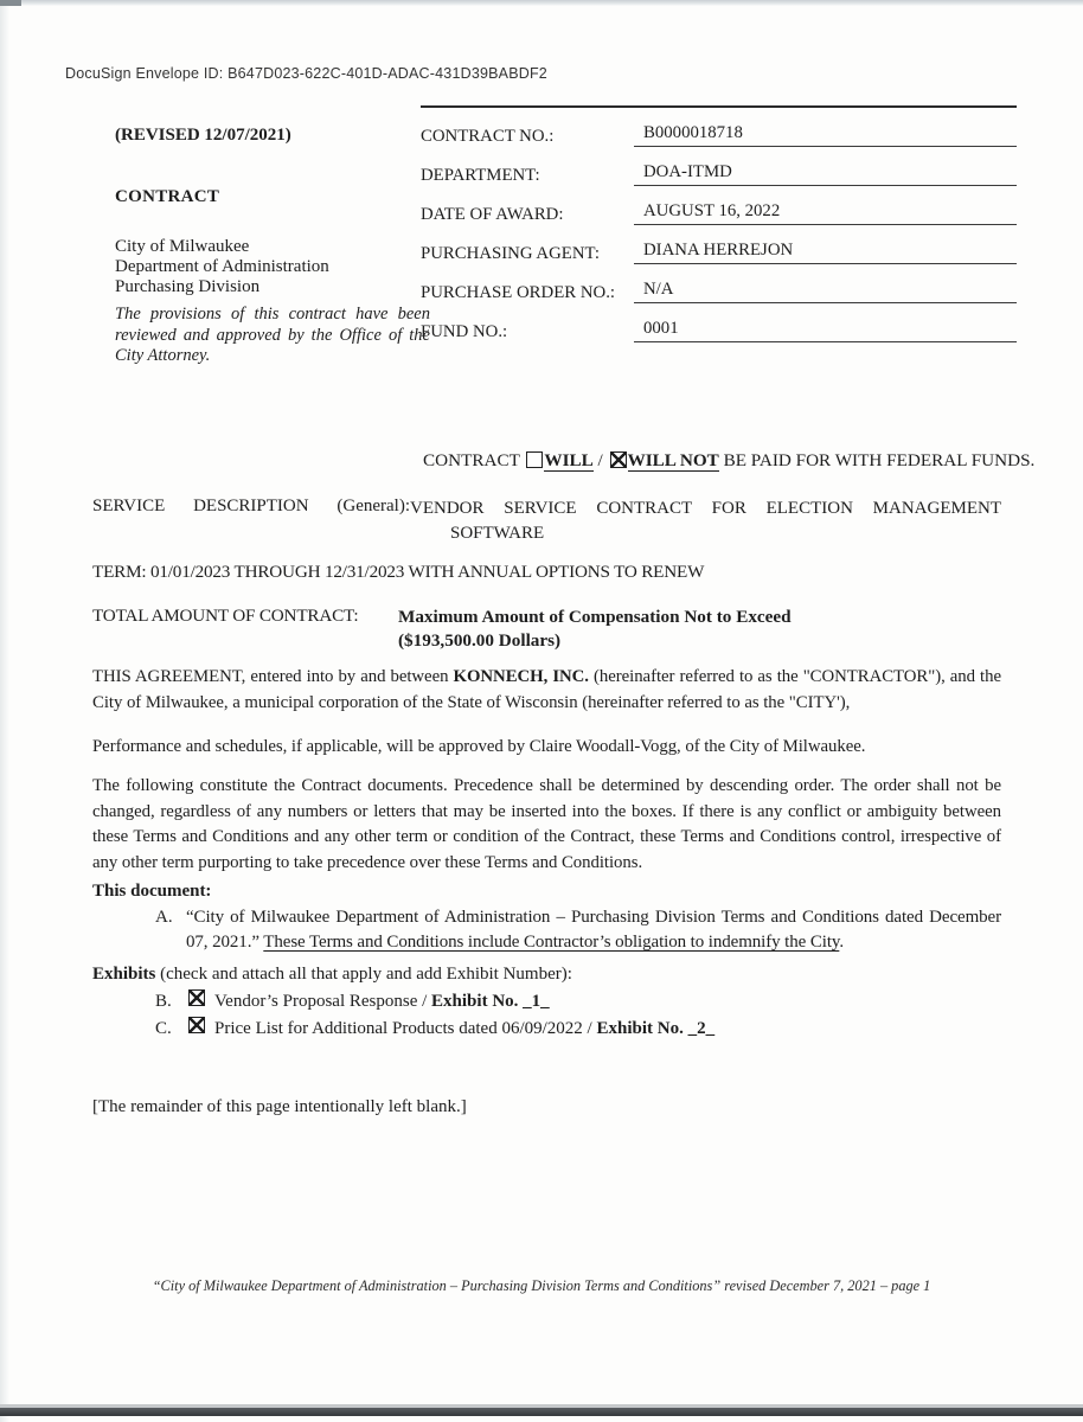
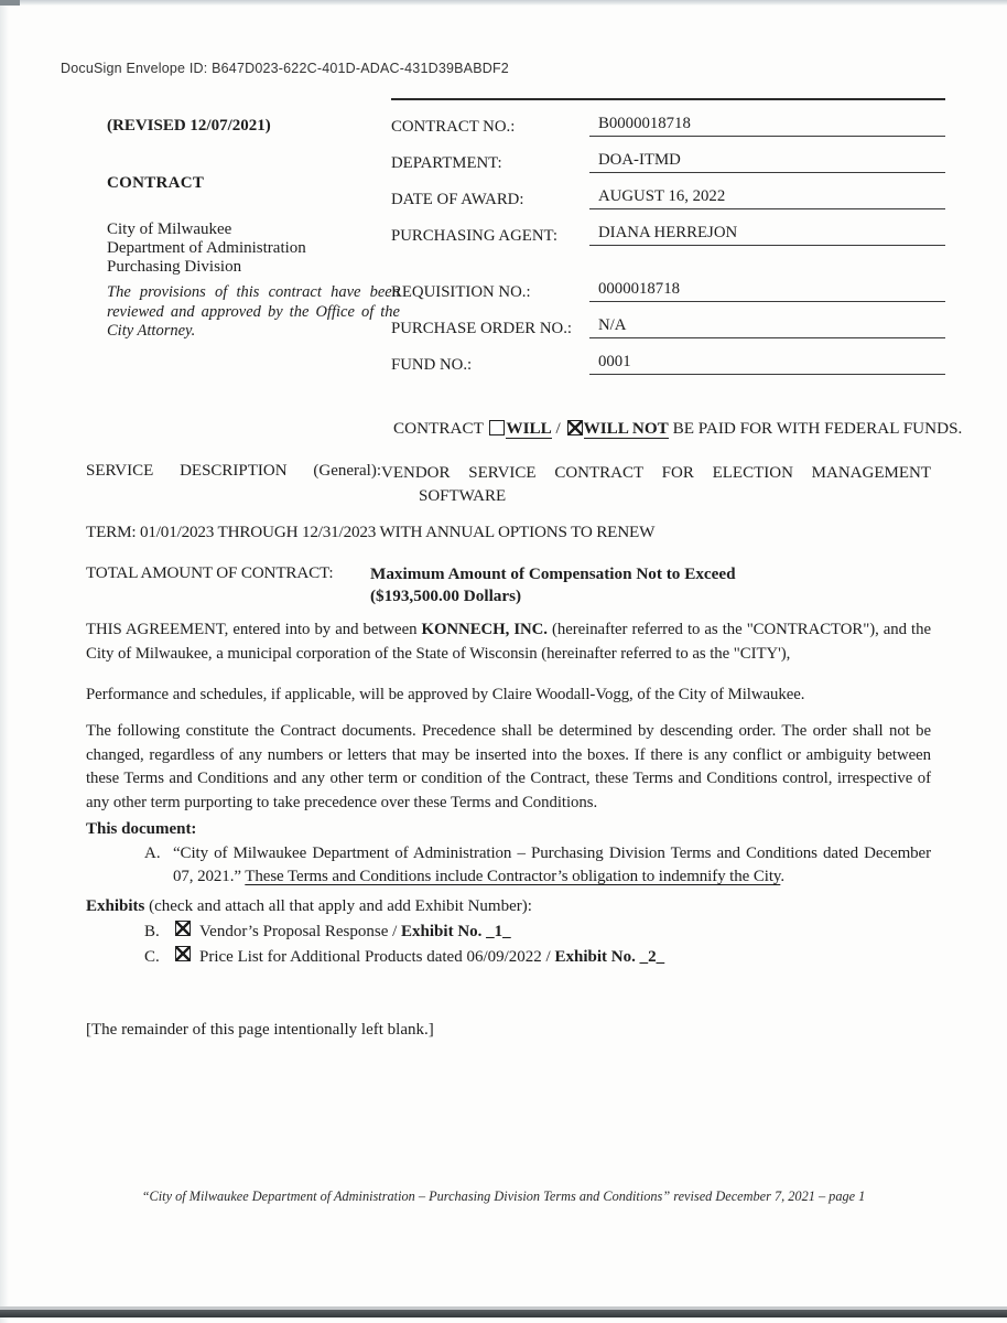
  DocuSign Envelope ID: B647D023-622C-401D-ADAC-431D39BABDF2
  (REVISED 12/07/2021)
  CONTRACT
  City of Milwaukee
  Department of Administration
  Purchasing Division
  The provisions of this contract have been reviewed and approved by the Office of the City Attorney.
  CONTRACT NO.:
  B0000018718
  DEPARTMENT:
  DOA-ITMD
  DATE OF AWARD:
  AUGUST 16, 2022
  PURCHASING AGENT:
  DIANA HERREJON
+ REQUISITION NO.:
+ 0000018718
  PURCHASE ORDER NO.:
  N/A
  FUND NO.:
  0001
  CONTRACT WILL / WILL NOT BE PAID FOR WITH FEDERAL FUNDS.
  SERVICE DESCRIPTION (General):
  VENDOR SERVICE CONTRACT FOR ELECTION MANAGEMENT
  SOFTWARE
  TERM: 01/01/2023 THROUGH 12/31/2023 WITH ANNUAL OPTIONS TO RENEW
  TOTAL AMOUNT OF CONTRACT:
  Maximum Amount of Compensation Not to Exceed
  ($193,500.00 Dollars)
  THIS AGREEMENT, entered into by and between KONNECH, INC. (hereinafter referred to as the "CONTRACTOR"), and the City of Milwaukee, a municipal corporation of the State of Wisconsin (hereinafter referred to as the "CITY'),
  Performance and schedules, if applicable, will be approved by Claire Woodall-Vogg, of the City of Milwaukee.
  The following constitute the Contract documents. Precedence shall be determined by descending order. The order shall not be changed, regardless of any numbers or letters that may be inserted into the boxes. If there is any conflict or ambiguity between these Terms and Conditions and any other term or condition of the Contract, these Terms and Conditions control, irrespective of any other term purporting to take precedence over these Terms and Conditions.
  This document:
  A.
  “City of Milwaukee Department of Administration – Purchasing Division Terms and Conditions dated December 07, 2021.” These Terms and Conditions include Contractor’s obligation to indemnify the City.
  Exhibits (check and attach all that apply and add Exhibit Number):
  B.
  Vendor’s Proposal Response / Exhibit No. _1_
  C.
  Price List for Additional Products dated 06/09/2022 / Exhibit No. _2_
  [The remainder of this page intentionally left blank.]
  “City of Milwaukee Department of Administration – Purchasing Division Terms and Conditions” revised December 7, 2021 – page 1
